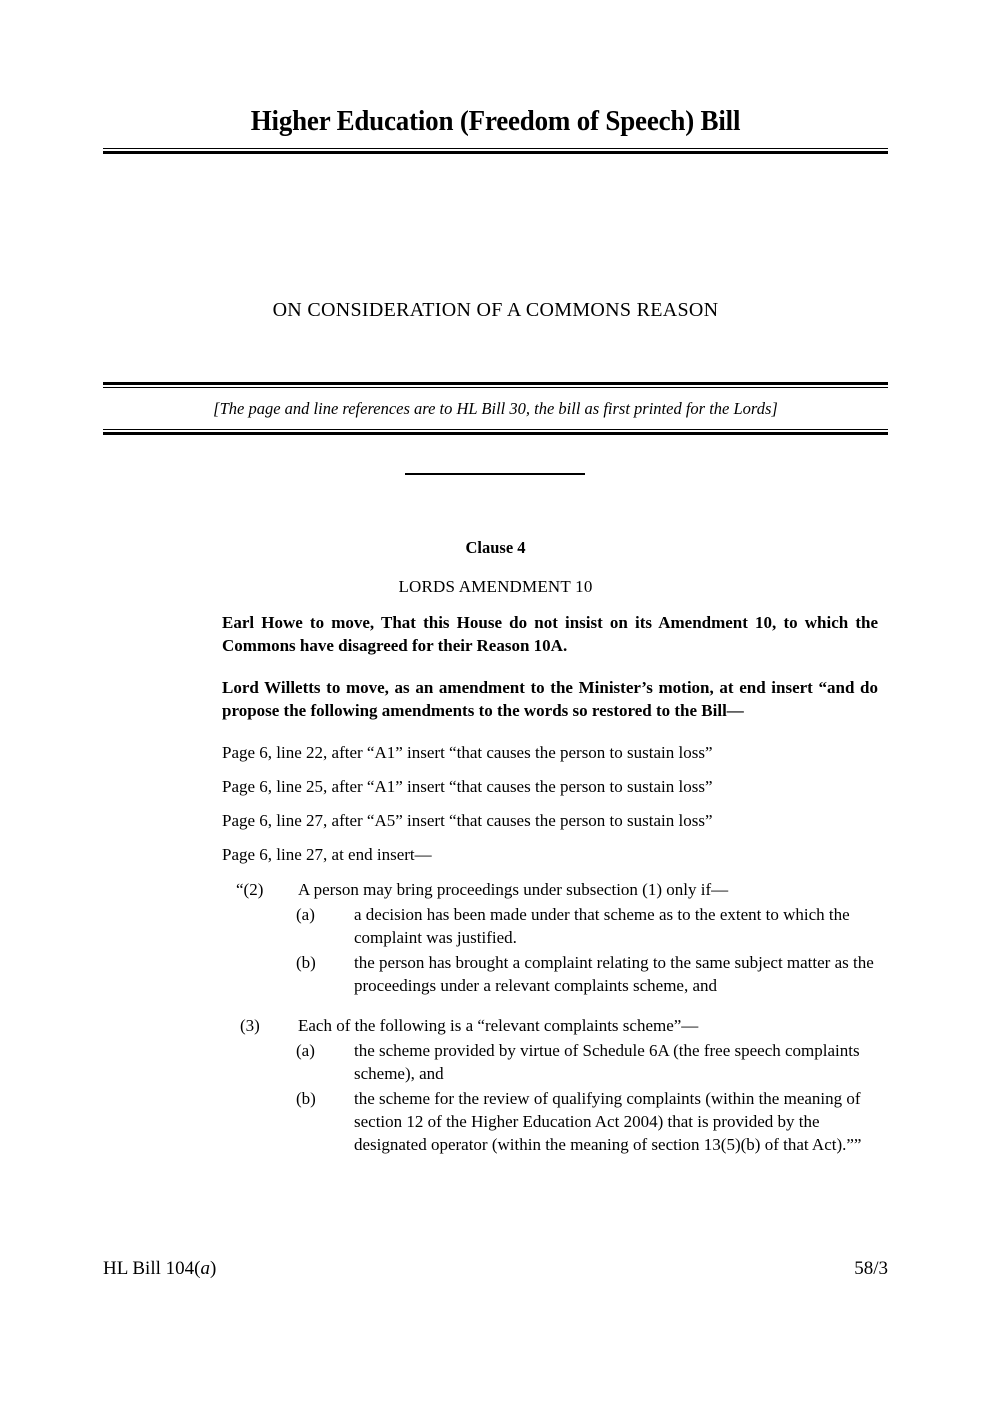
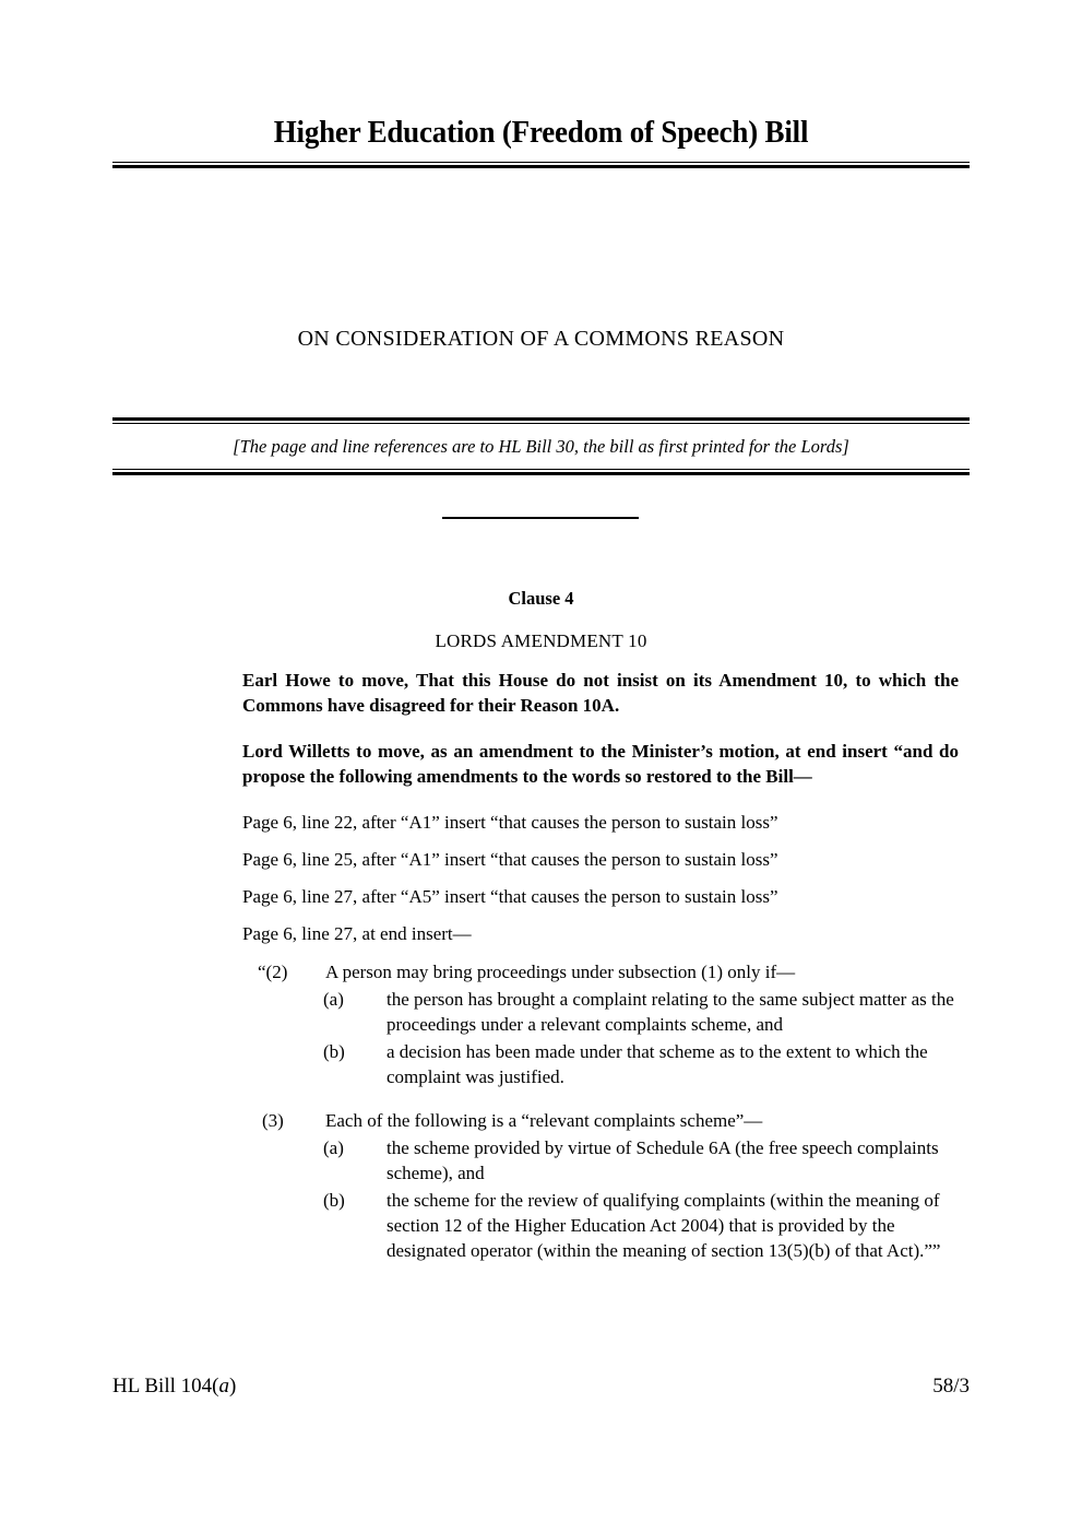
  Higher Education (Freedom of Speech) Bill
  ON CONSIDERATION OF A COMMONS REASON
  [The page and line references are to HL Bill 30, the bill as first printed for the Lords]
  Clause 4
  LORDS AMENDMENT 10
  Earl Howe to move, That this House do not insist on its Amendment 10, to which the Commons have disagreed for their Reason 10A.
  Lord Willetts to move, as an amendment to the Minister’s motion, at end insert “and do propose the following amendments to the words so restored to the Bill—
  Page 6, line 22, after “A1” insert “that causes the person to sustain loss”
  Page 6, line 25, after “A1” insert “that causes the person to sustain loss”
  Page 6, line 27, after “A5” insert “that causes the person to sustain loss”
  Page 6, line 27, at end insert—
  “(2)
  A person may bring proceedings under subsection (1) only if—
  (a)
- a decision has been made under that scheme as to the extent to which the complaint was justified.
+ the person has brought a complaint relating to the same subject matter as the proceedings under a relevant complaints scheme, and
  (b)
- the person has brought a complaint relating to the same subject matter as the proceedings under a relevant complaints scheme, and
+ a decision has been made under that scheme as to the extent to which the complaint was justified.
  (3)
  Each of the following is a “relevant complaints scheme”—
  (a)
  the scheme provided by virtue of Schedule 6A (the free speech complaints scheme), and
  (b)
  the scheme for the review of qualifying complaints (within the meaning of section 12 of the Higher Education Act 2004) that is provided by the designated operator (within the meaning of section 13(5)(b) of that Act).””
  HL Bill 104(a)
  58/3
